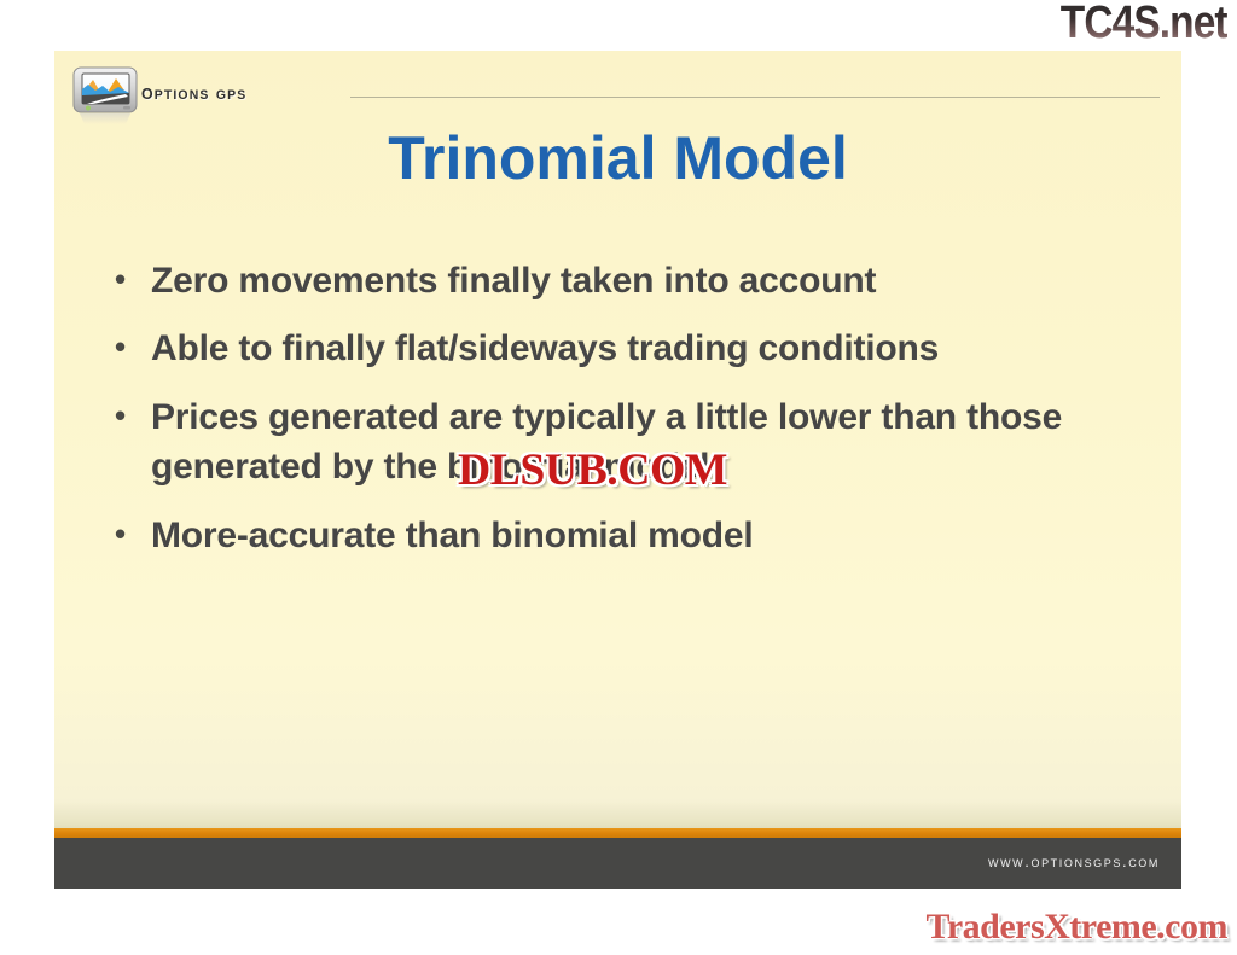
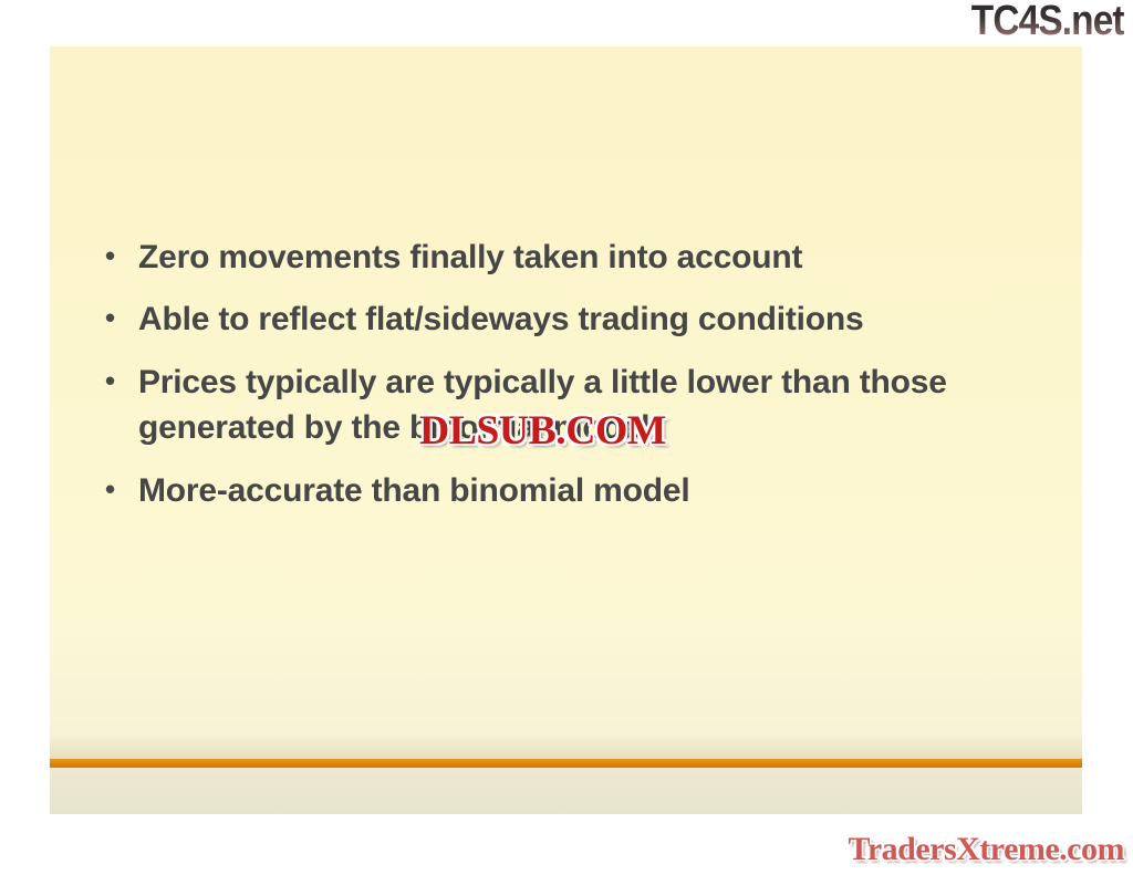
  TC4S.net
- options gps
- Trinomial Model
  •
  Zero movements finally taken into account
  •
- Able to finally flat/sideways trading conditions
+ Able to reflect flat/sideways trading conditions
  •
- Prices generated are typically a little lower than those generated by the binomial model
+ Prices typically are typically a little lower than those generated by the binomial model
  •
  More-accurate than binomial model
- www.optionsgps.com
  DLSUB.COM
  TradersXtreme.com
